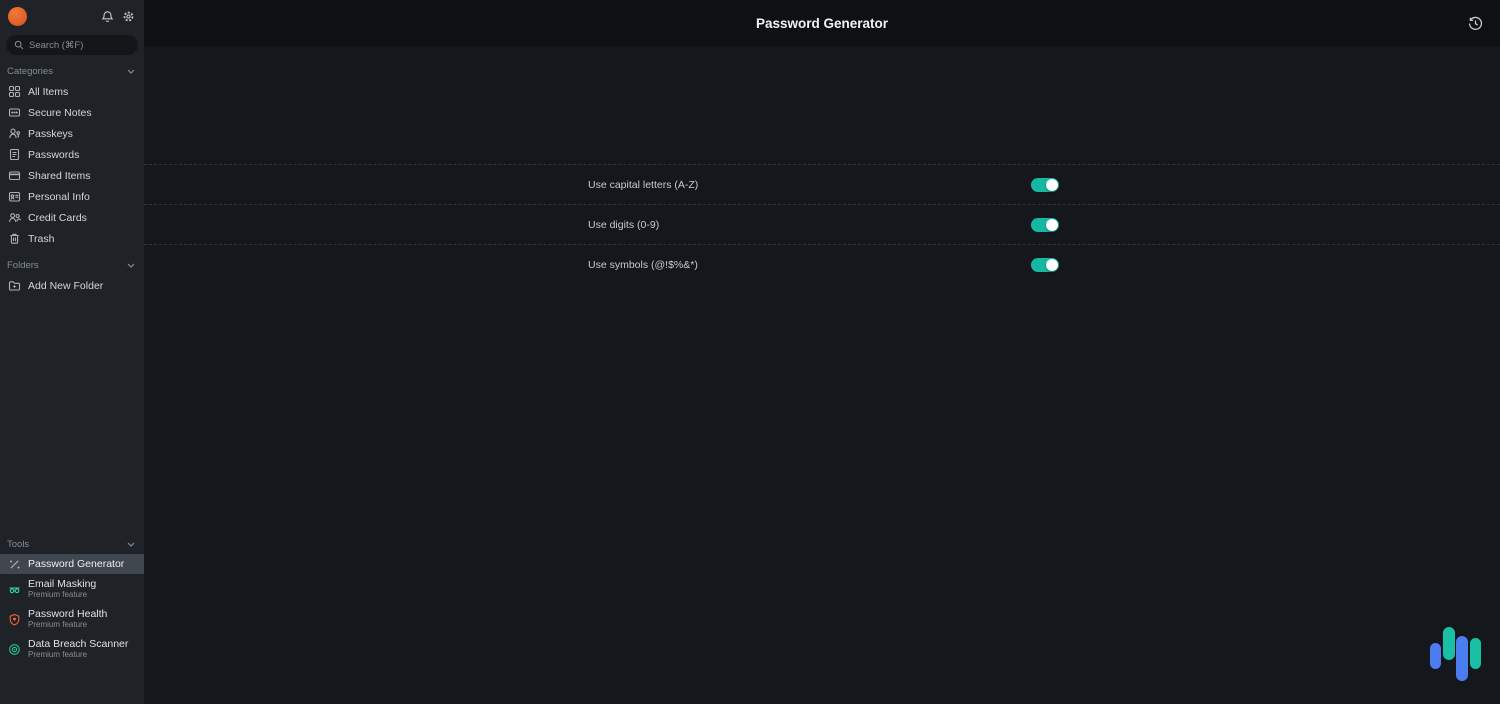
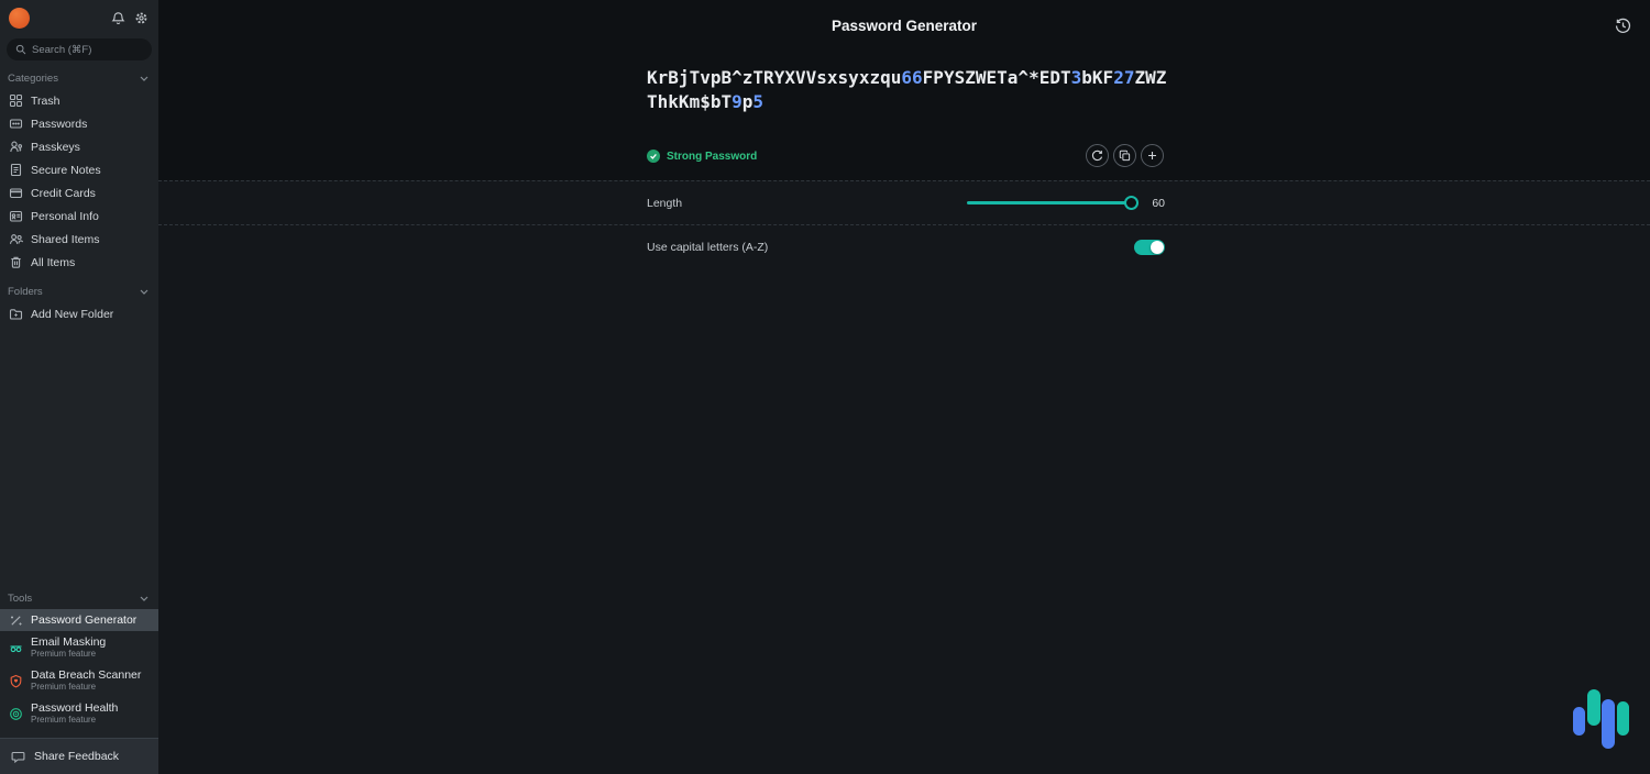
  Search (⌘F)
  Categories
- All Items
+ Trash
- Secure Notes
+ Passwords
  Passkeys
- Passwords
+ Secure Notes
- Shared Items
+ Credit Cards
  Personal Info
- Credit Cards
+ Shared Items
- Trash
+ All Items
  Folders
  Add New Folder
  Tools
  Password Generator
  Email Masking
  Premium feature
- Password Health
+ Data Breach Scanner
  Premium feature
- Data Breach Scanner
+ Password Health
  Premium feature
+ Share Feedback
  Password Generator
+ KrBjTvpB^zTRYXVVsxsyxzqu66FPYSZWETa^*EDT3bKF27ZWZThkKm$bT9p5
+ Strong Password
+ Length
+ 60
  Use capital letters (A-Z)
- Use digits (0-9)
- Use symbols (@!$%&*)
